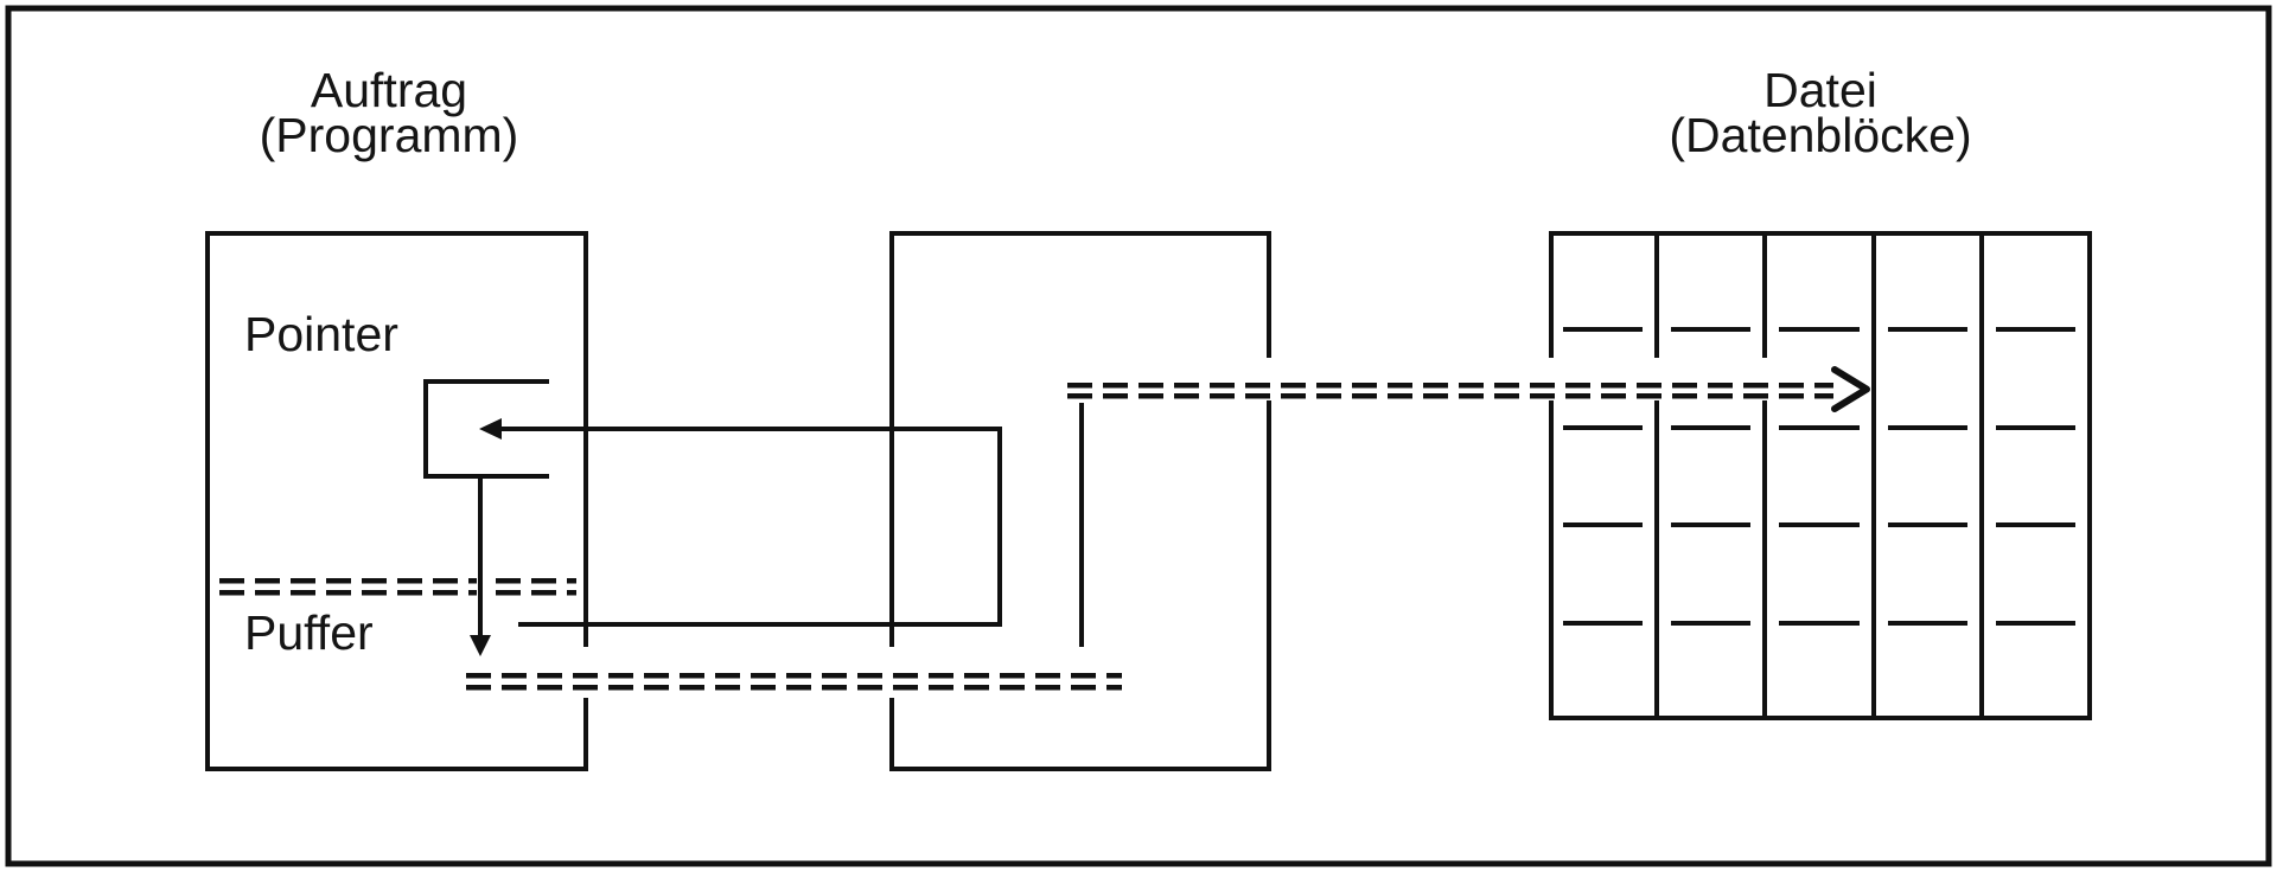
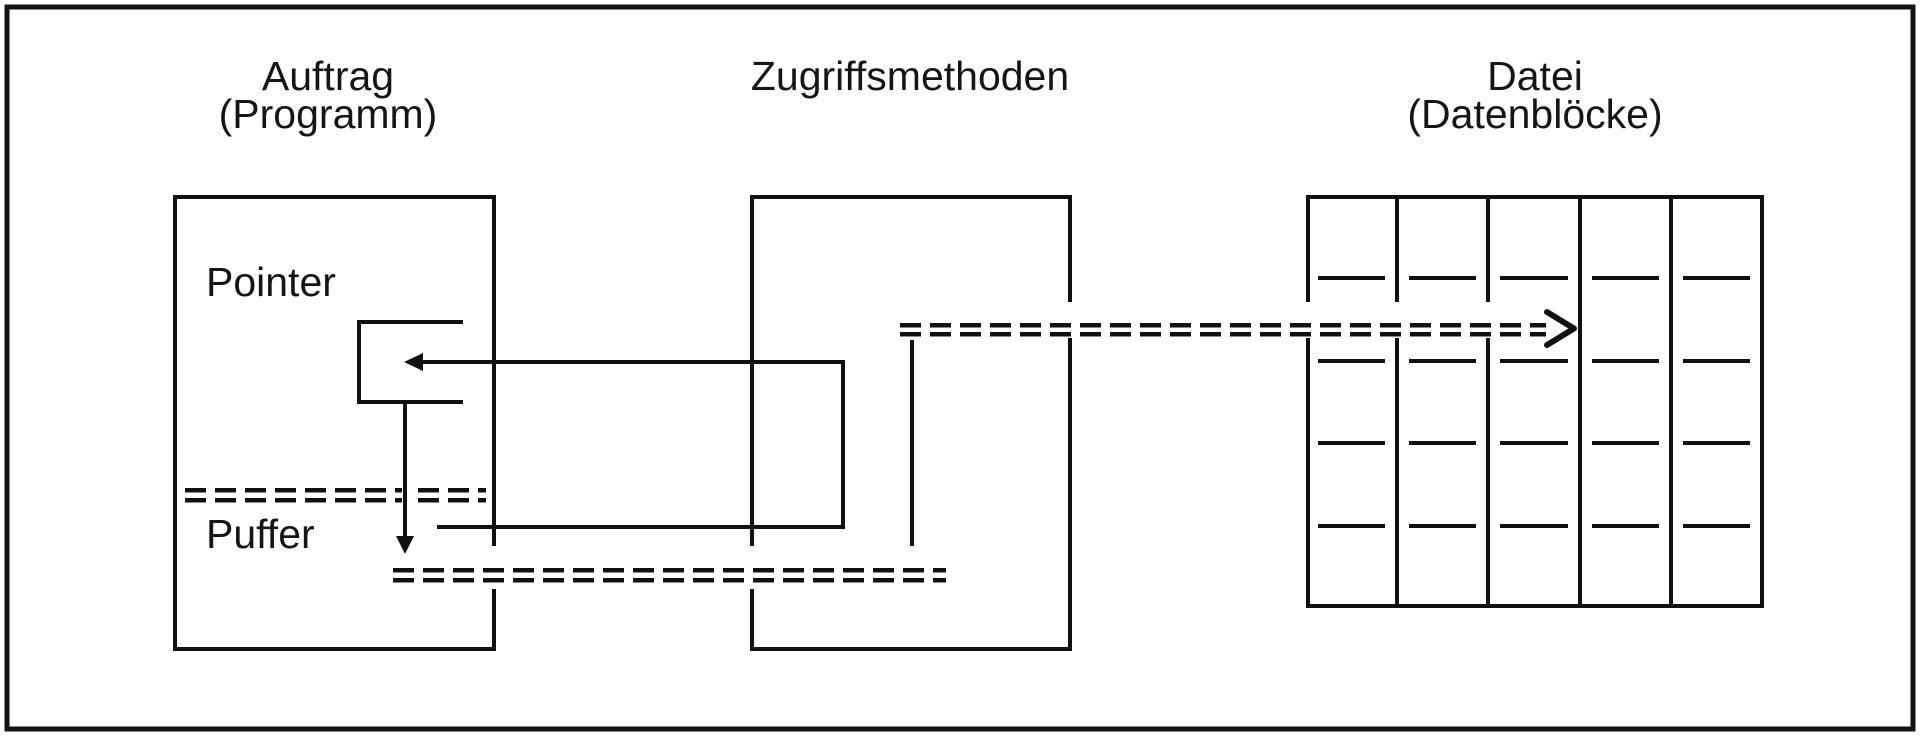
  Auftrag
  (Programm)
+ Zugriffsmethoden
  Datei
  (Datenblöcke)
  Pointer
  Puffer
